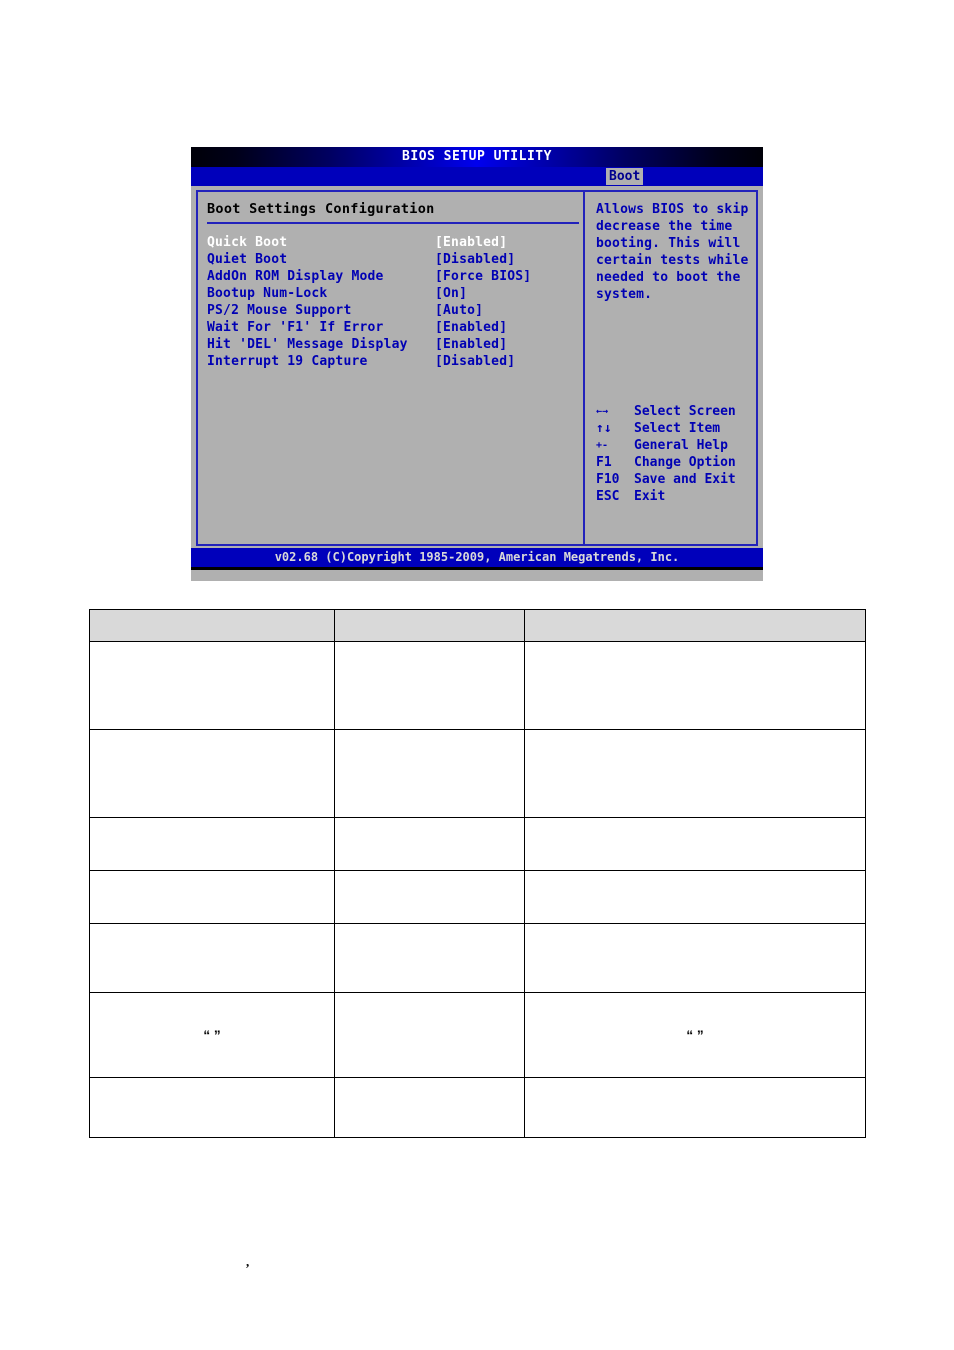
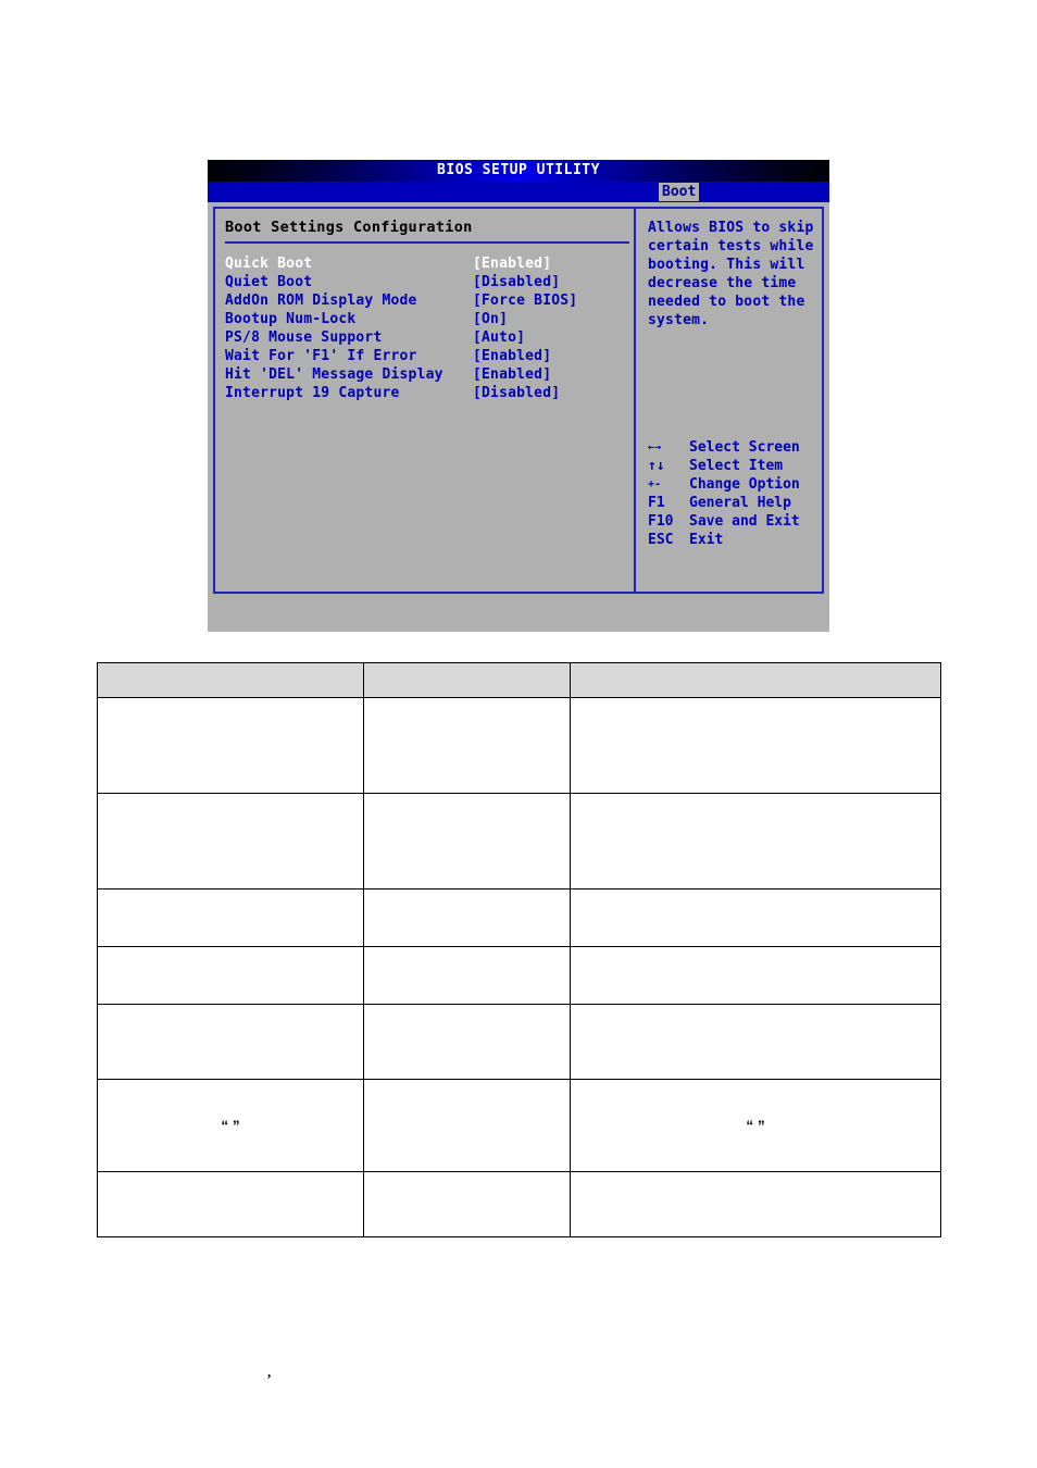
  BIOS SETUP UTILITY
  Boot
  Boot Settings Configuration
  Quick Boot
  [Enabled]
  Quiet Boot
  [Disabled]
  AddOn ROM Display Mode
  [Force BIOS]
  Bootup Num-Lock
  [On]
- PS/2 Mouse Support
+ PS/8 Mouse Support
  [Auto]
  Wait For 'F1' If Error
  [Enabled]
  Hit 'DEL' Message Display
  [Enabled]
  Interrupt 19 Capture
  [Disabled]
  Allows BIOS to skip
- decrease the time
+ certain tests while
  booting. This will
- certain tests while
+ decrease the time
  needed to boot the
  system.
  ←→
  Select Screen
  ↑↓
  Select Item
  +-
- General Help
+ Change Option
  F1
- Change Option
+ General Help
  F10
  Save and Exit
  ESC
  Exit
- v02.68 (C)Copyright 1985-2009, American Megatrends, Inc.
  “ ”		“ ”
  ,
